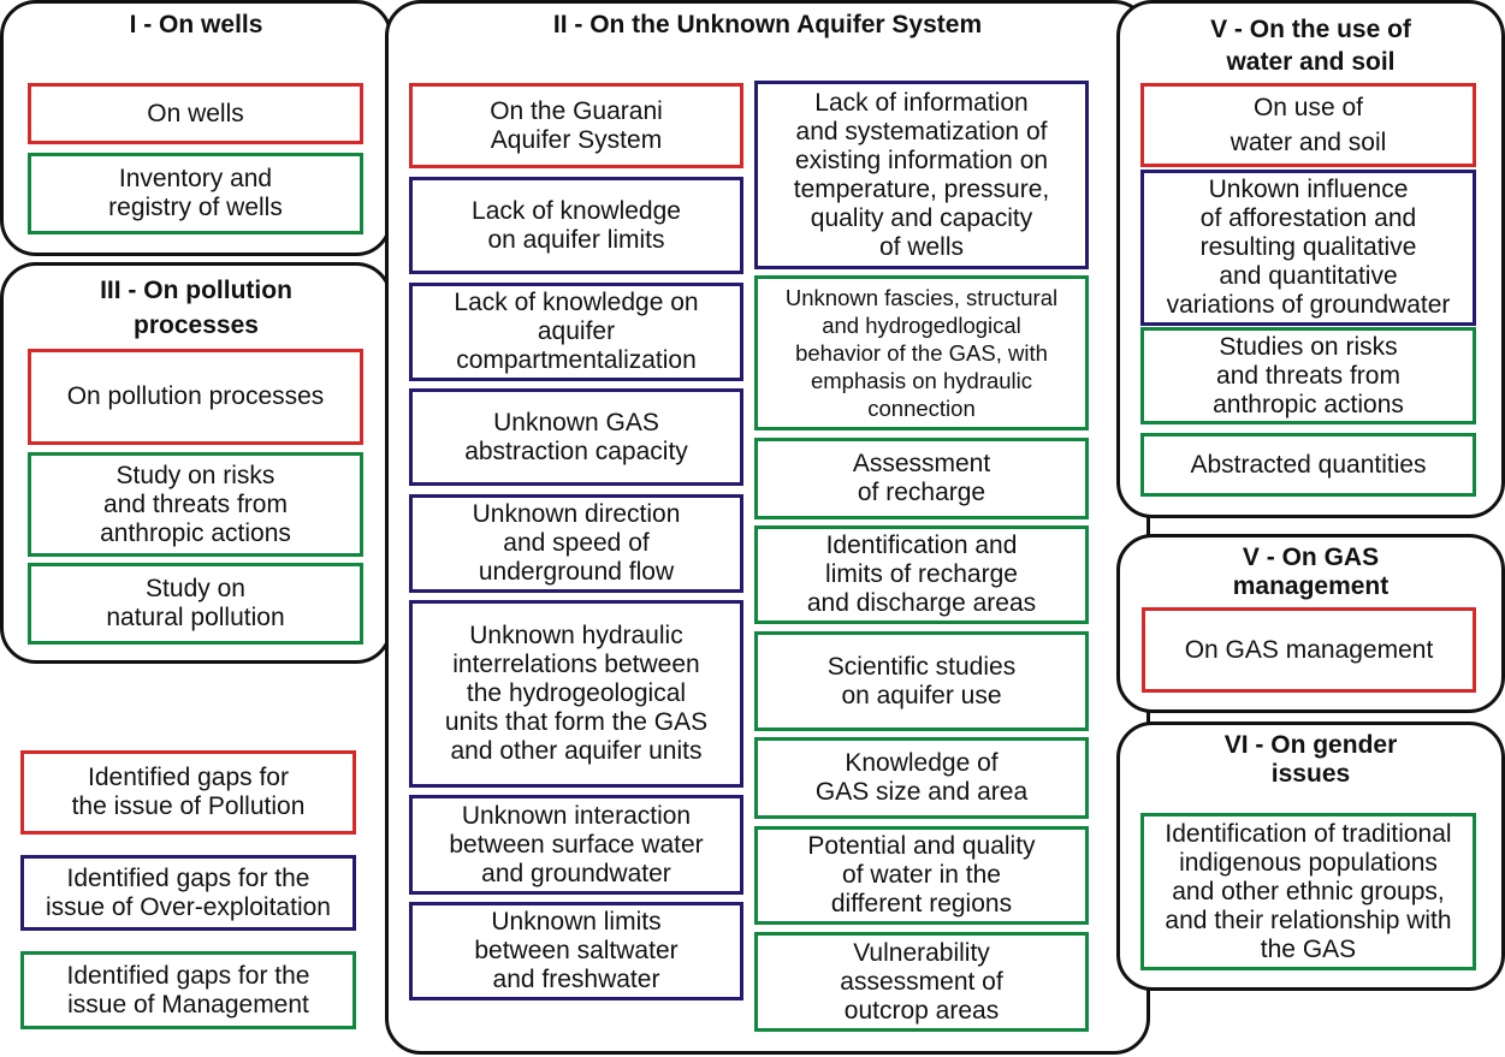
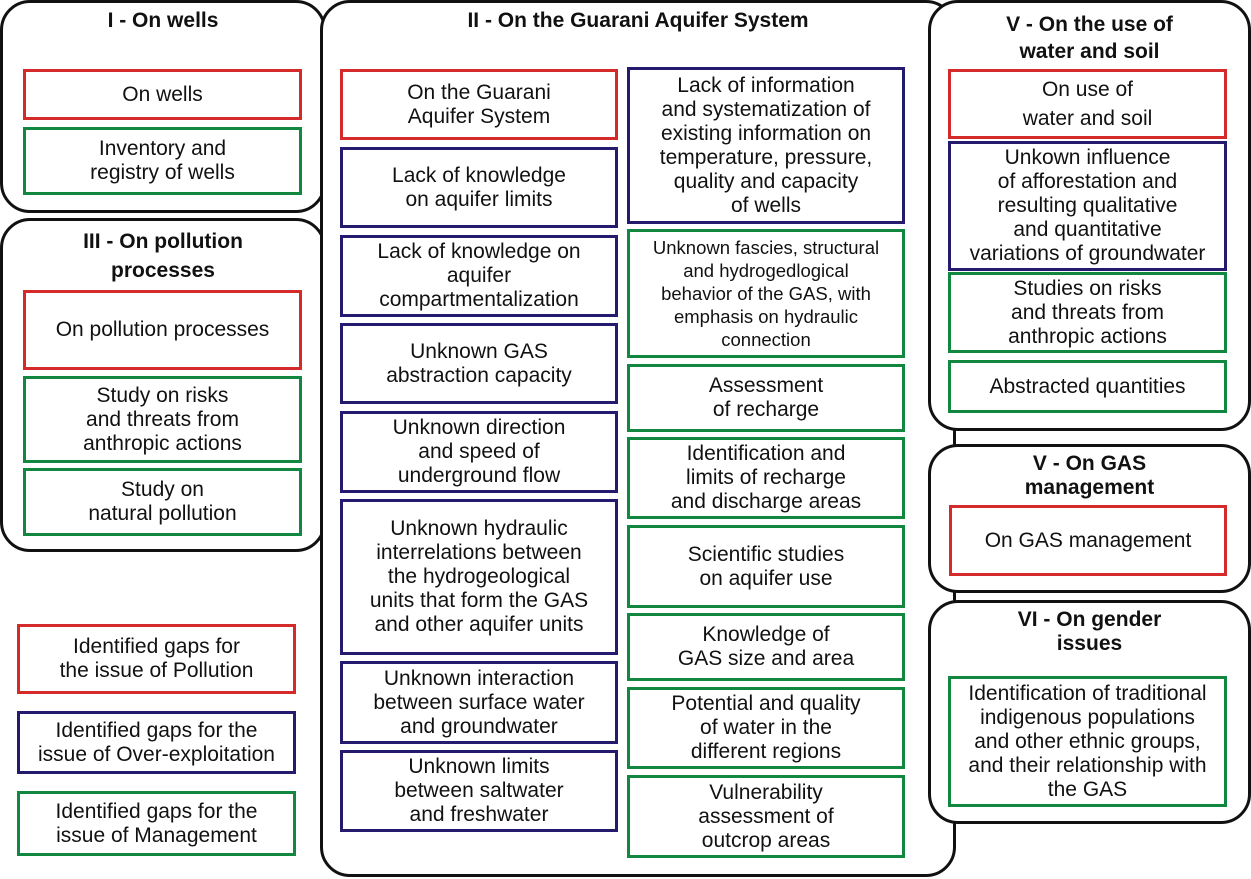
  I - On wells
  On wells
  Inventory and
  registry of wells
  III - On pollution
  processes
  On pollution processes
  Study on risks
  and threats from
  anthropic actions
  Study on
  natural pollution
  Identified gaps for
  the issue of Pollution
  Identified gaps for the
  issue of Over-exploitation
  Identified gaps for the
  issue of Management
- II - On the Unknown Aquifer System
+ II - On the Guarani Aquifer System
  On the Guarani
  Aquifer System
  Lack of knowledge
  on aquifer limits
  Lack of knowledge on
  aquifer
  compartmentalization
  Unknown GAS
  abstraction capacity
  Unknown direction
  and speed of
  underground flow
  Unknown hydraulic
  interrelations between
  the hydrogeological
  units that form the GAS
  and other aquifer units
  Unknown interaction
  between surface water
  and groundwater
  Unknown limits
  between saltwater
  and freshwater
  Lack of information
  and systematization of
  existing information on
  temperature, pressure,
  quality and capacity
  of wells
  Unknown fascies, structural
  and hydrogedlogical
  behavior of the GAS, with
  emphasis on hydraulic
  connection
  Assessment
  of recharge
  Identification and
  limits of recharge
  and discharge areas
  Scientific studies
  on aquifer use
  Knowledge of
  GAS size and area
  Potential and quality
  of water in the
  different regions
  Vulnerability
  assessment of
  outcrop areas
  V - On the use of
  water and soil
  On use of
  water and soil
  Unkown influence
  of afforestation and
  resulting qualitative
  and quantitative
  variations of groundwater
  Studies on risks
  and threats from
  anthropic actions
  Abstracted quantities
  V - On GAS
  management
  On GAS management
  VI - On gender
  issues
  Identification of traditional
  indigenous populations
  and other ethnic groups,
  and their relationship with
  the GAS
